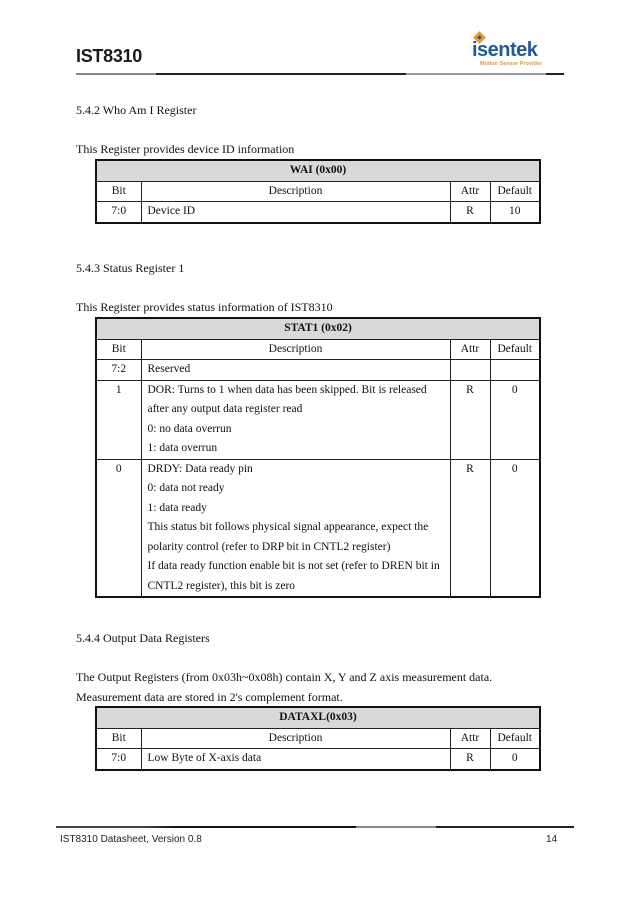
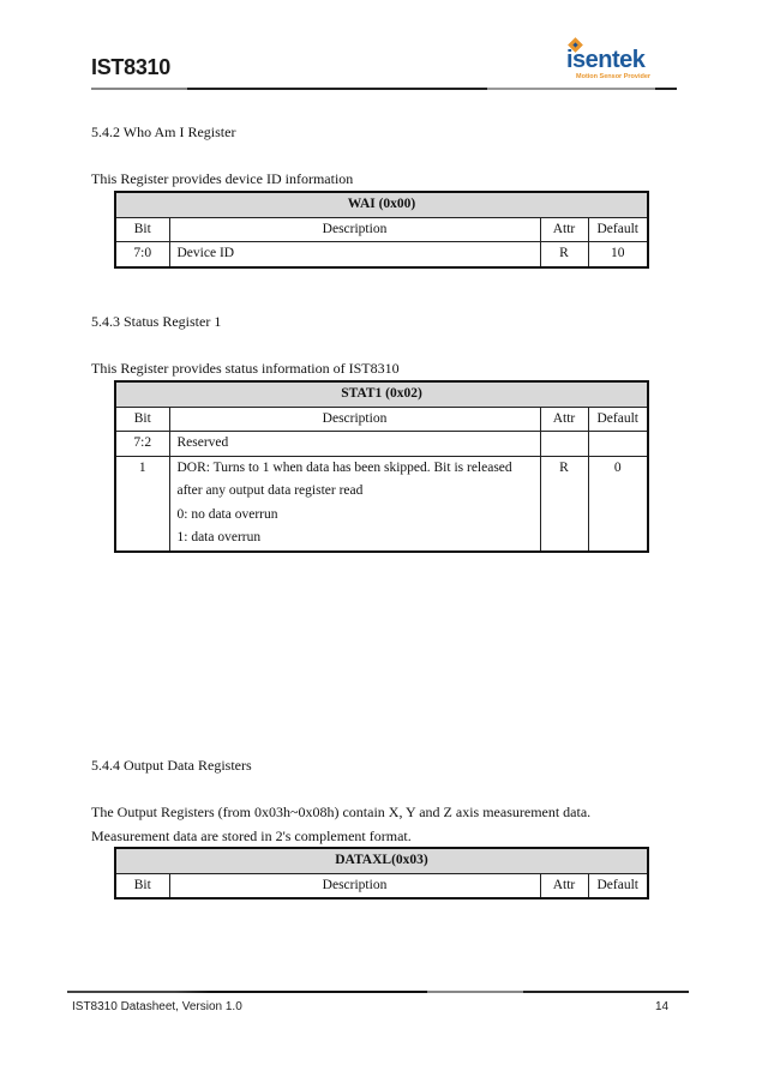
  IST8310
  isentek
  5.4.2 Who Am I Register
  This Register provides device ID information
  WAI (0x00)
  Bit	Description	Attr	Default
  7:0	Device ID	R	10
  5.4.3 Status Register 1
  This Register provides status information of IST8310
  STAT1 (0x02)
  Bit	Description	Attr	Default
  7:2	Reserved
  1	DOR: Turns to 1 when data has been skipped. Bit is released after any output data register read 0: no data overrun 1: data overrun	R	0
- 0	DRDY: Data ready pin 0: data not ready 1: data ready This status bit follows physical signal appearance, expect the polarity control (refer to DRP bit in CNTL2 register) If data ready function enable bit is not set (refer to DREN bit in CNTL2 register), this bit is zero	R	0
  5.4.4 Output Data Registers
  The Output Registers (from 0x03h~0x08h) contain X, Y and Z axis measurement data. Measurement data are stored in 2's complement format.
  DATAXL(0x03)
  Bit	Description	Attr	Default
- 7:0	Low Byte of X-axis data	R	0
- IST8310 Datasheet, Version 0.8
+ IST8310 Datasheet, Version 1.0
  14
